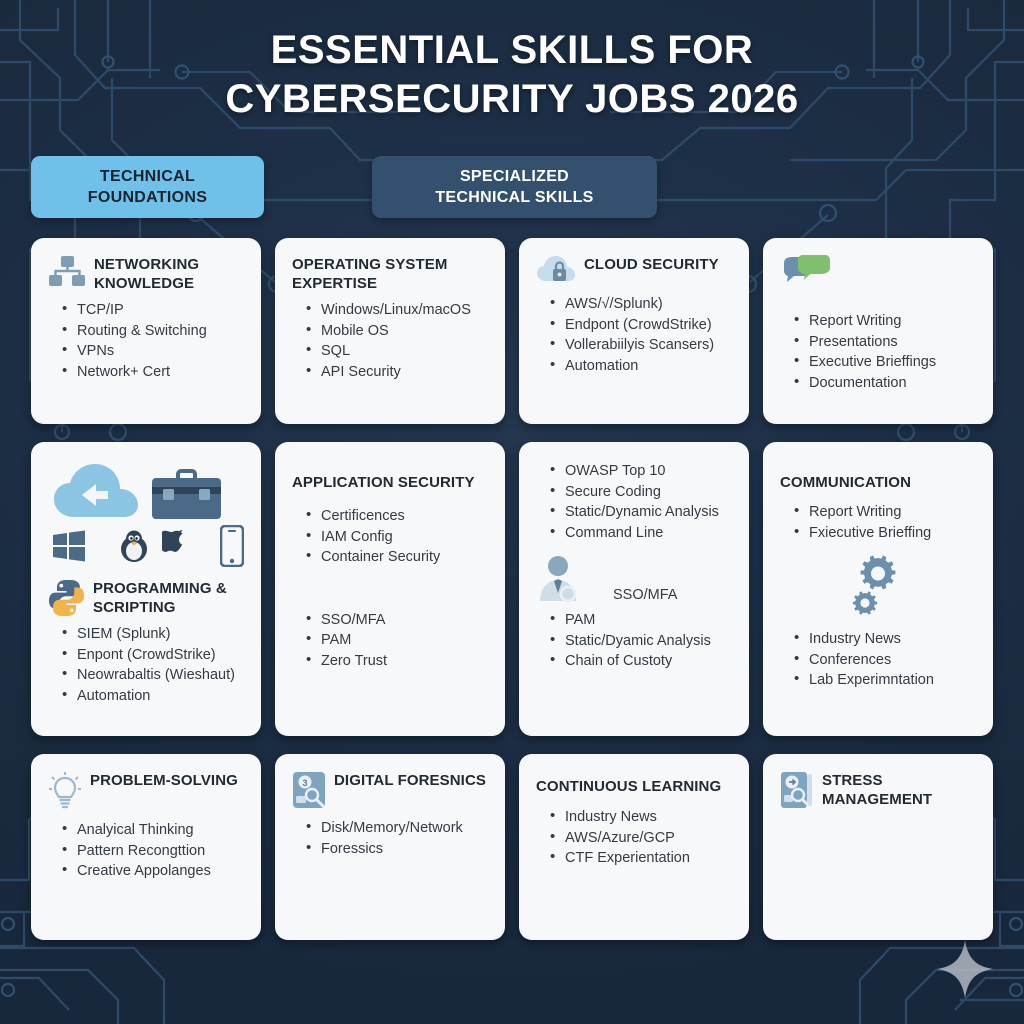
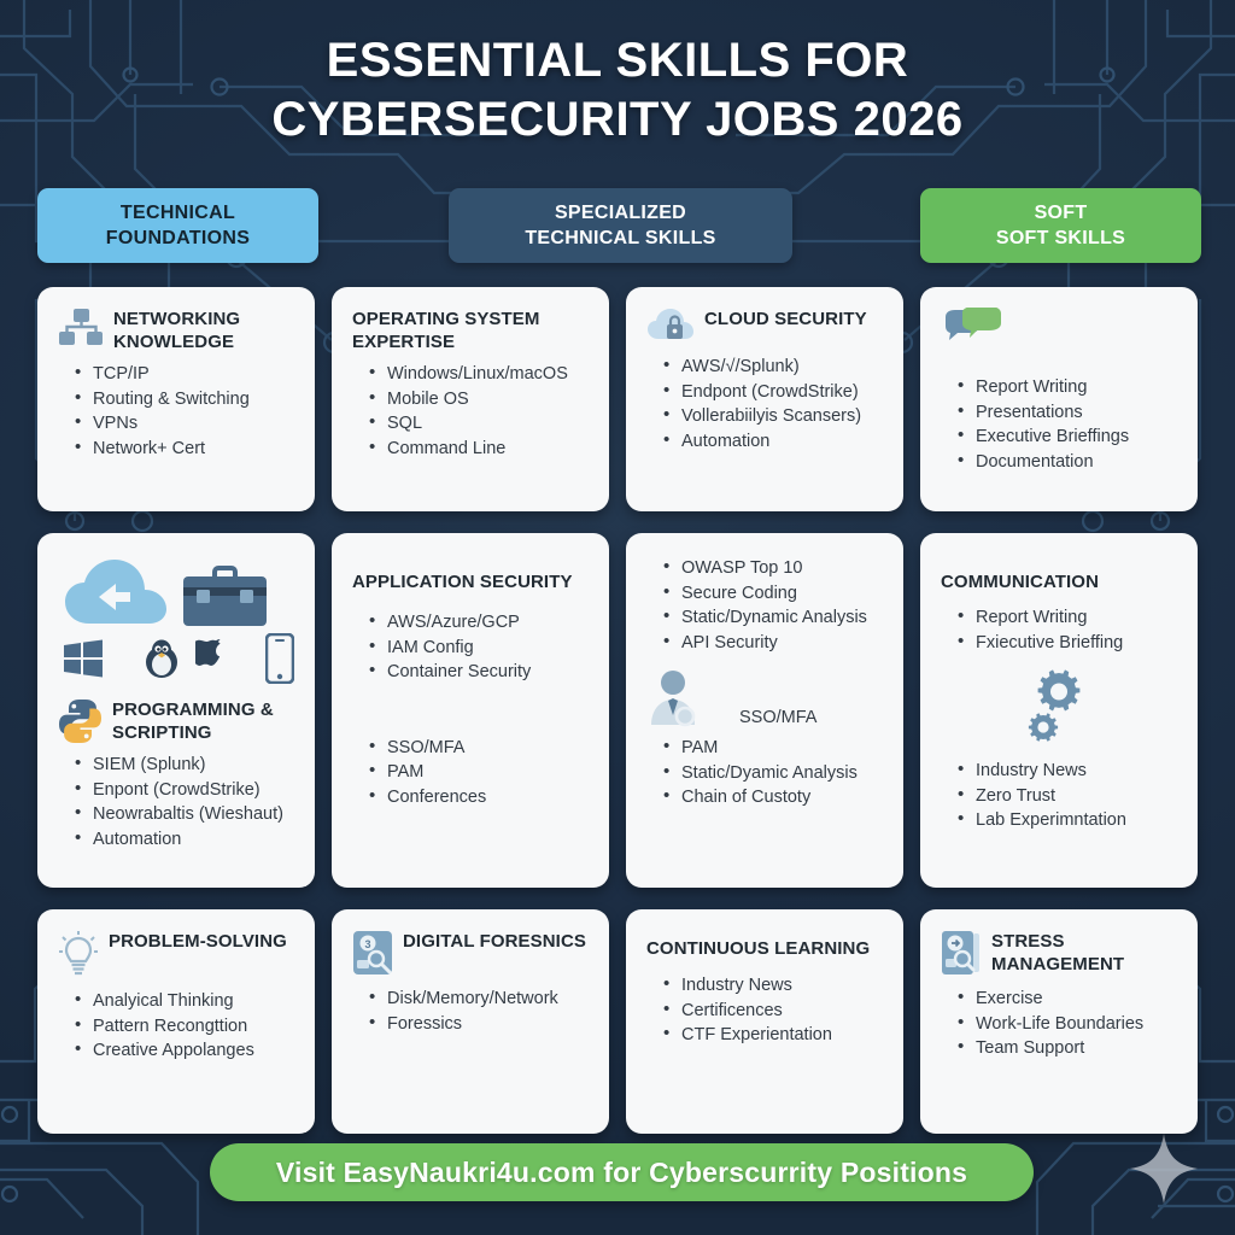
  ESSENTIAL SKILLS FOR
  CYBERSECURITY JOBS 2026
  TECHNICAL
  FOUNDATIONS
  SPECIALIZED
  TECHNICAL SKILLS
+ SOFT
+ SOFT SKILLS
  NETWORKING KNOWLEDGE
  TCP/IP
  Routing & Switching
  VPNs
  Network+ Cert
  OPERATING SYSTEM EXPERTISE
  Windows/Linux/macOS
  Mobile OS
  SQL
- API Security
+ Command Line
  CLOUD SECURITY
  AWS/√/Splunk)
  Endpont (CrowdStrike)
  Vollerabiilyis Scansers)
  Automation
  Report Writing
  Presentations
  Executive Brieffings
  Documentation
  PROGRAMMING & SCRIPTING
  SIEM (Splunk)
  Enpont (CrowdStrike)
  Neowrabaltis (Wieshaut)
  Automation
  APPLICATION SECURITY
- Certificences
+ AWS/Azure/GCP
  IAM Config
  Container Security
  SSO/MFA
  PAM
- Zero Trust
+ Conferences
  OWASP Top 10
  Secure Coding
  Static/Dynamic Analysis
- Command Line
+ API Security
  SSO/MFA
  PAM
  Static/Dyamic Analysis
  Chain of Custoty
  COMMUNICATION
  Report Writing
  Fxiecutive Brieffing
  Industry News
- Conferences
+ Zero Trust
  Lab Experimntation
  PROBLEM-SOLVING
  Analyical Thinking
  Pattern Recongttion
  Creative Appolanges
  3
  DIGITAL FORESNICS
  Disk/Memory/Network
  Foressics
  CONTINUOUS LEARNING
  Industry News
- AWS/Azure/GCP
+ Certificences
  CTF Experientation
  STRESS MANAGEMENT
+ Exercise
+ Work-Life Boundaries
+ Team Support
+ Visit EasyNaukri4u.com for Cyberscurrity Positions
